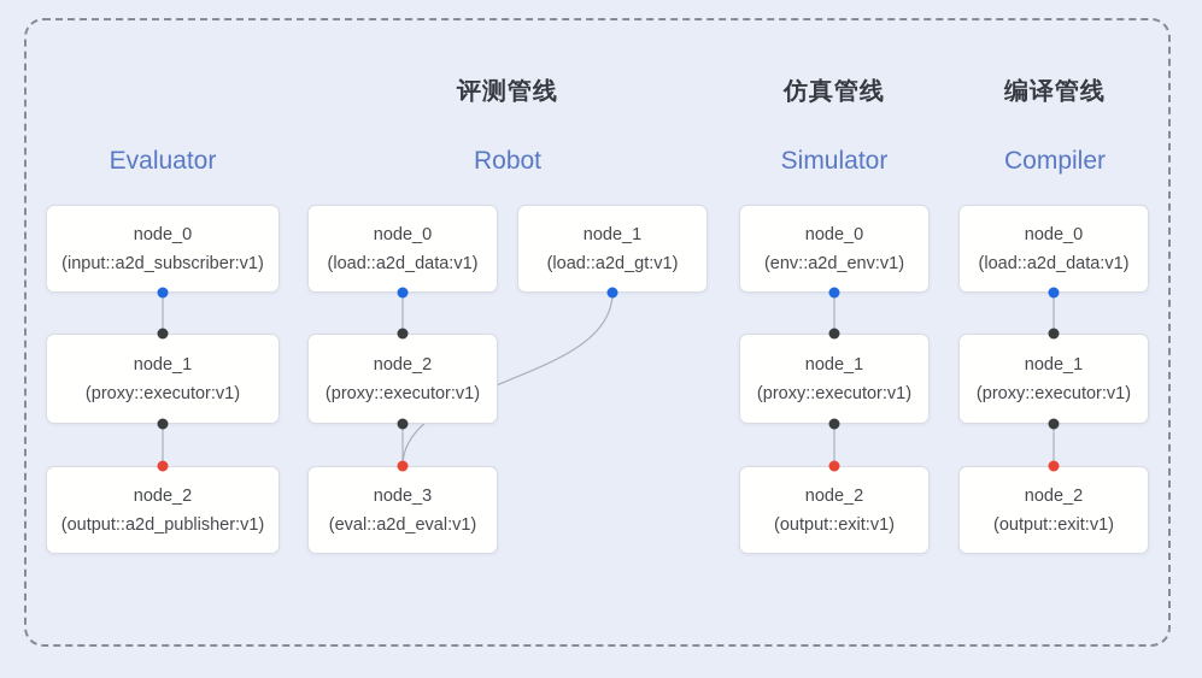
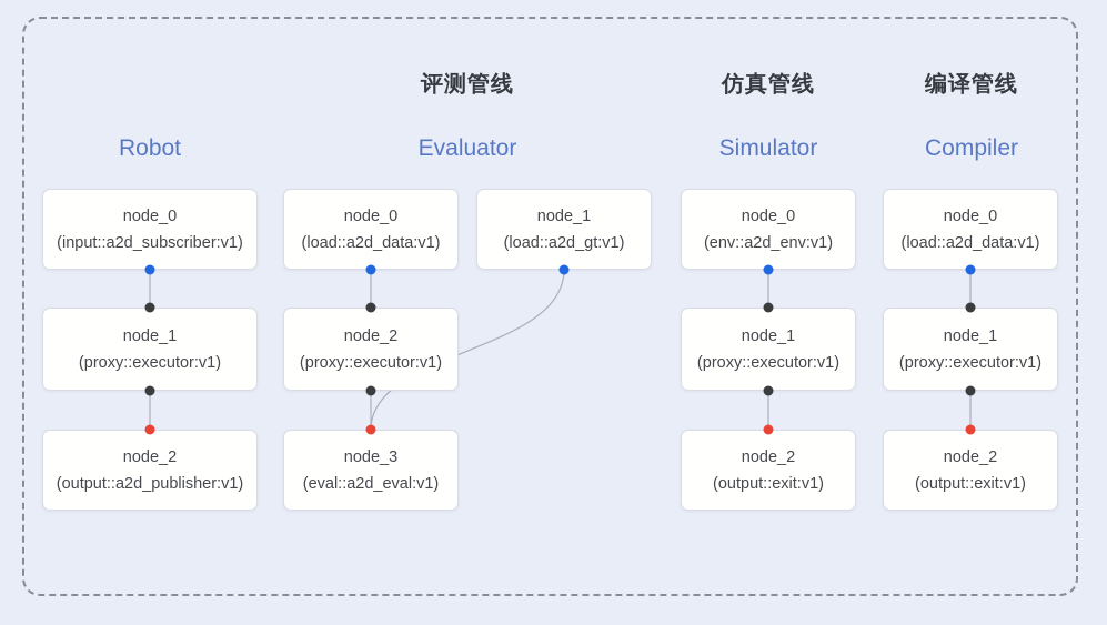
- Evaluator
+ Robot
  评测管线
- Robot
+ Evaluator
  仿真管线
  Simulator
  编译管线
  Compiler
  node_0
  (input::a2d_subscriber:v1)
  node_1
  (proxy::executor:v1)
  node_2
  (output::a2d_publisher:v1)
  node_0
  (load::a2d_data:v1)
  node_1
  (load::a2d_gt:v1)
  node_2
  (proxy::executor:v1)
  node_3
  (eval::a2d_eval:v1)
  node_0
  (env::a2d_env:v1)
  node_1
  (proxy::executor:v1)
  node_2
  (output::exit:v1)
  node_0
  (load::a2d_data:v1)
  node_1
  (proxy::executor:v1)
  node_2
  (output::exit:v1)
